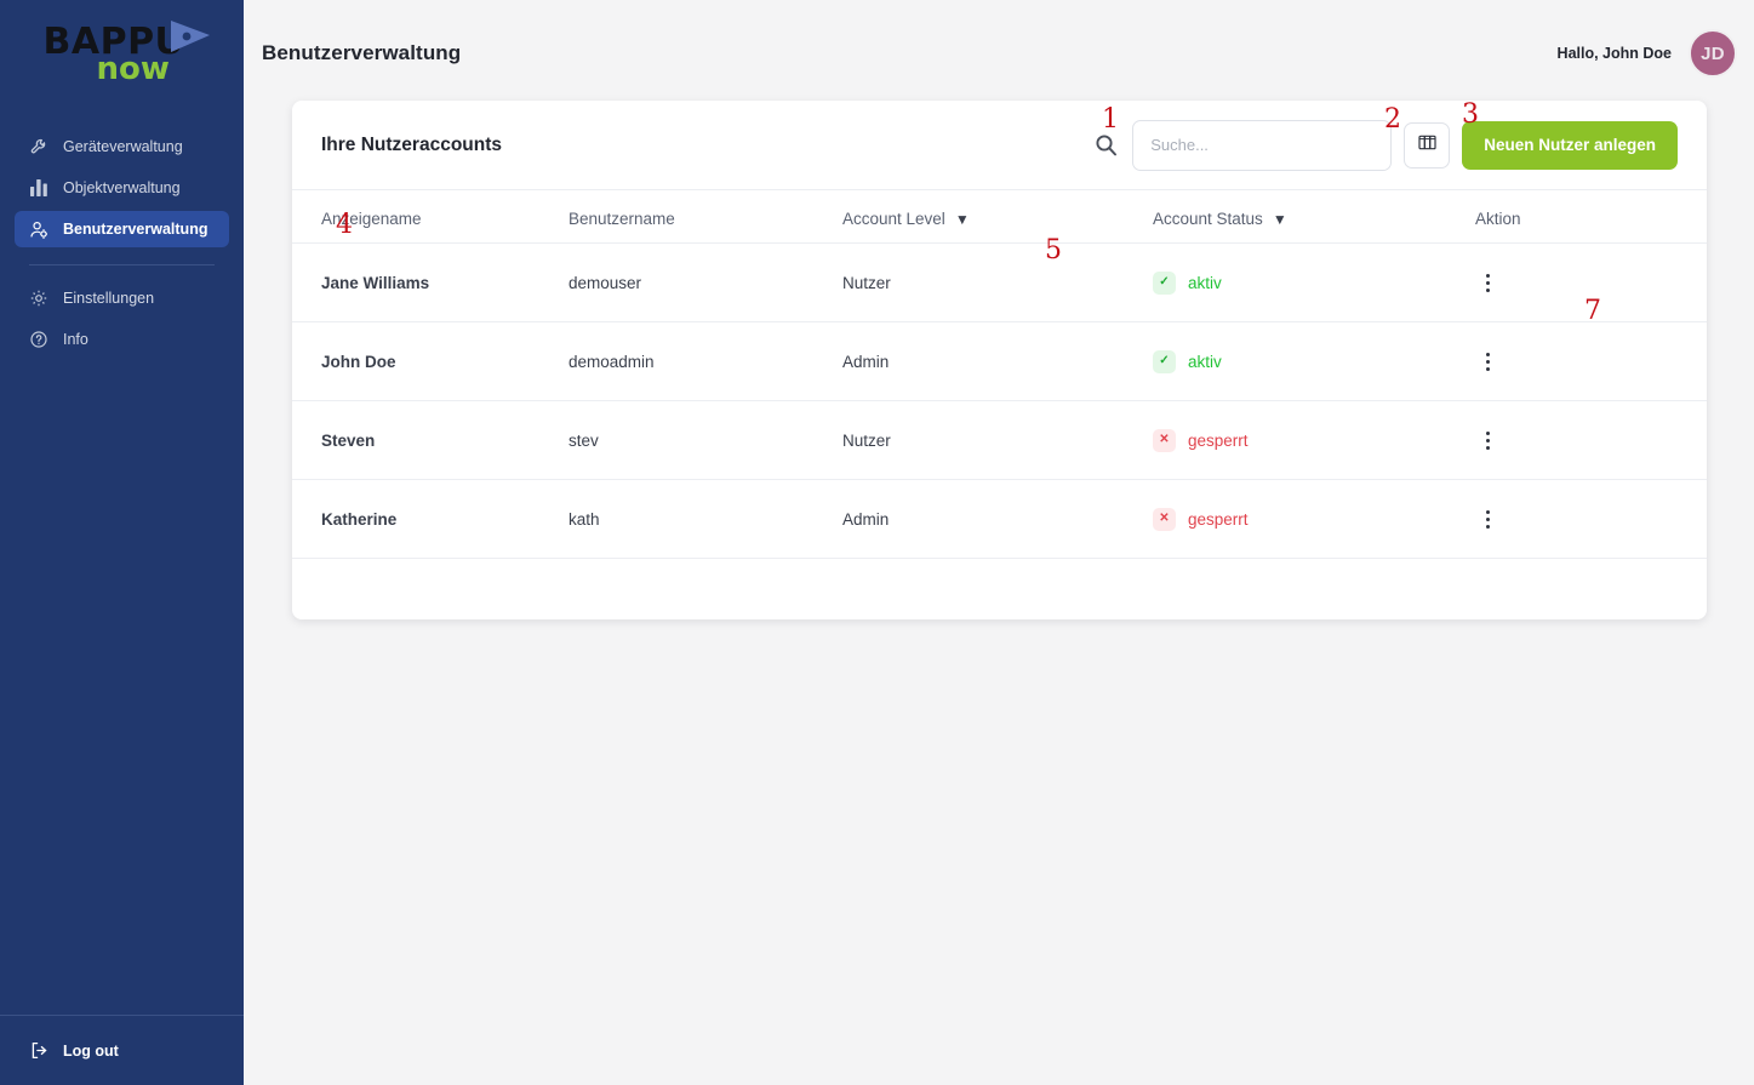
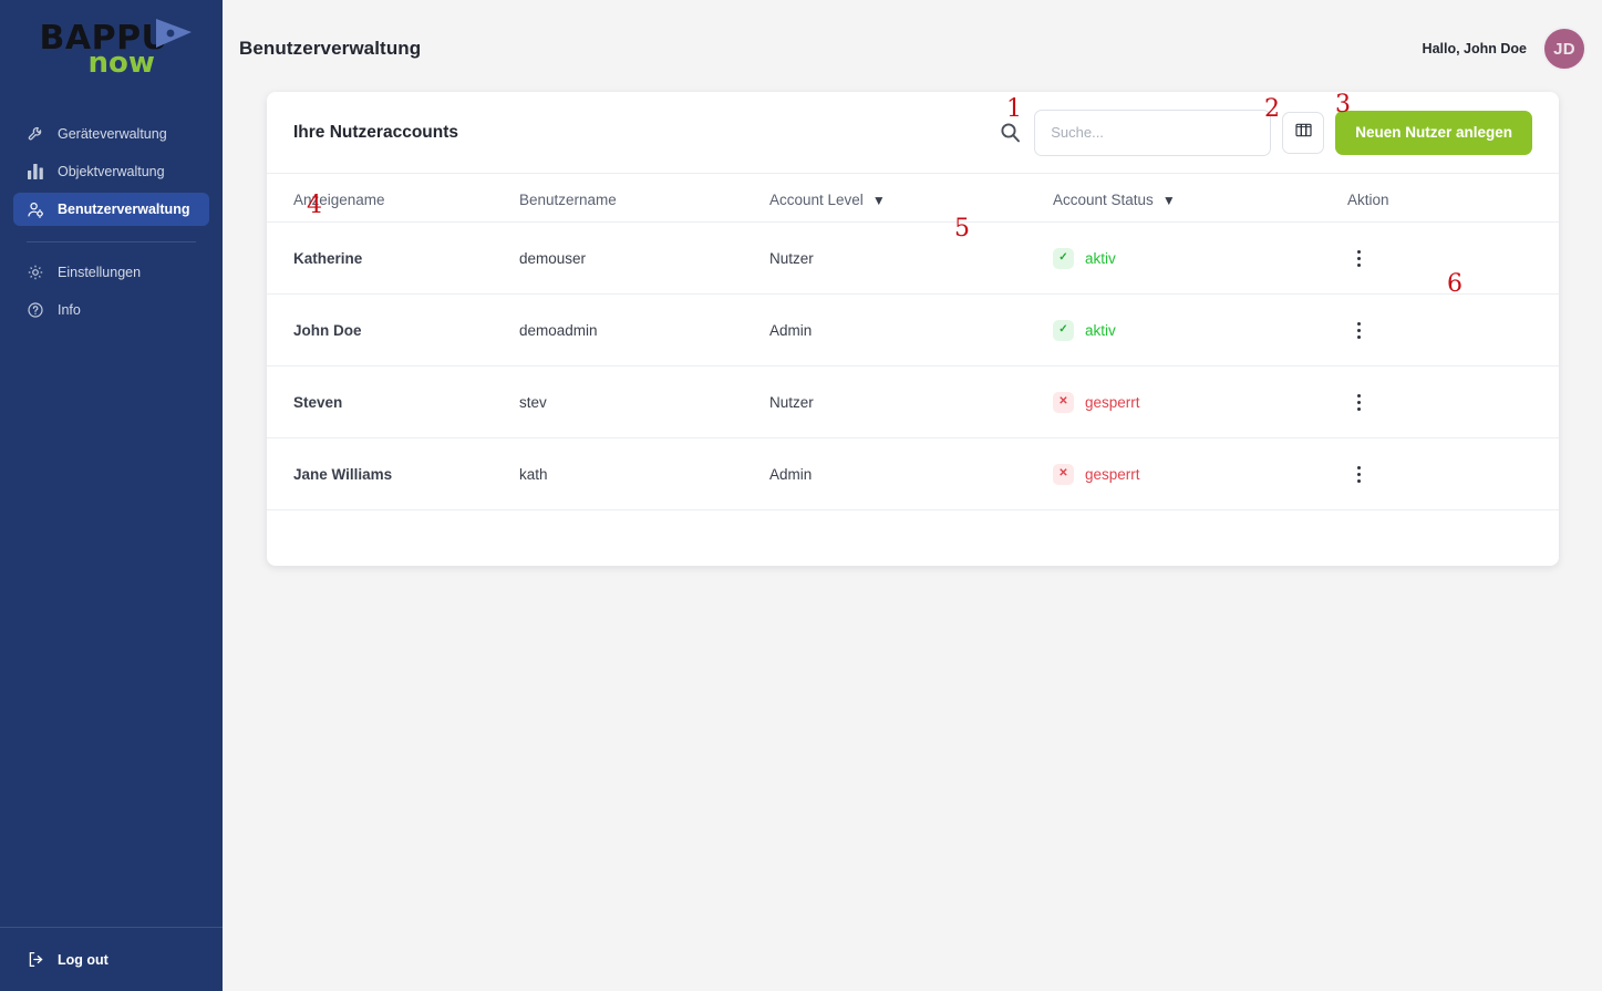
  BAPPU
  now
  Geräteverwaltung
  Objektverwaltung
  Benutzerverwaltung
  Einstellungen
  Info
  Log out
  Benutzerverwaltung
  Hallo, John Doe
  JD
  Ihre Nutzeraccounts
  Suche...
  Neuen Nutzer anlegen
  Anzeigename	Benutzername	Account Level ▼	Account Status ▼	Aktion
- Jane Williams	demouser	Nutzer	✓ aktiv
+ Katherine	demouser	Nutzer	✓ aktiv
  John Doe	demoadmin	Admin	✓ aktiv
  Steven	stev	Nutzer	✕ gesperrt
- Katherine	kath	Admin	✕ gesperrt
+ Jane Williams	kath	Admin	✕ gesperrt
  1
  2
  3
  4
  5
- 7
+ 6
